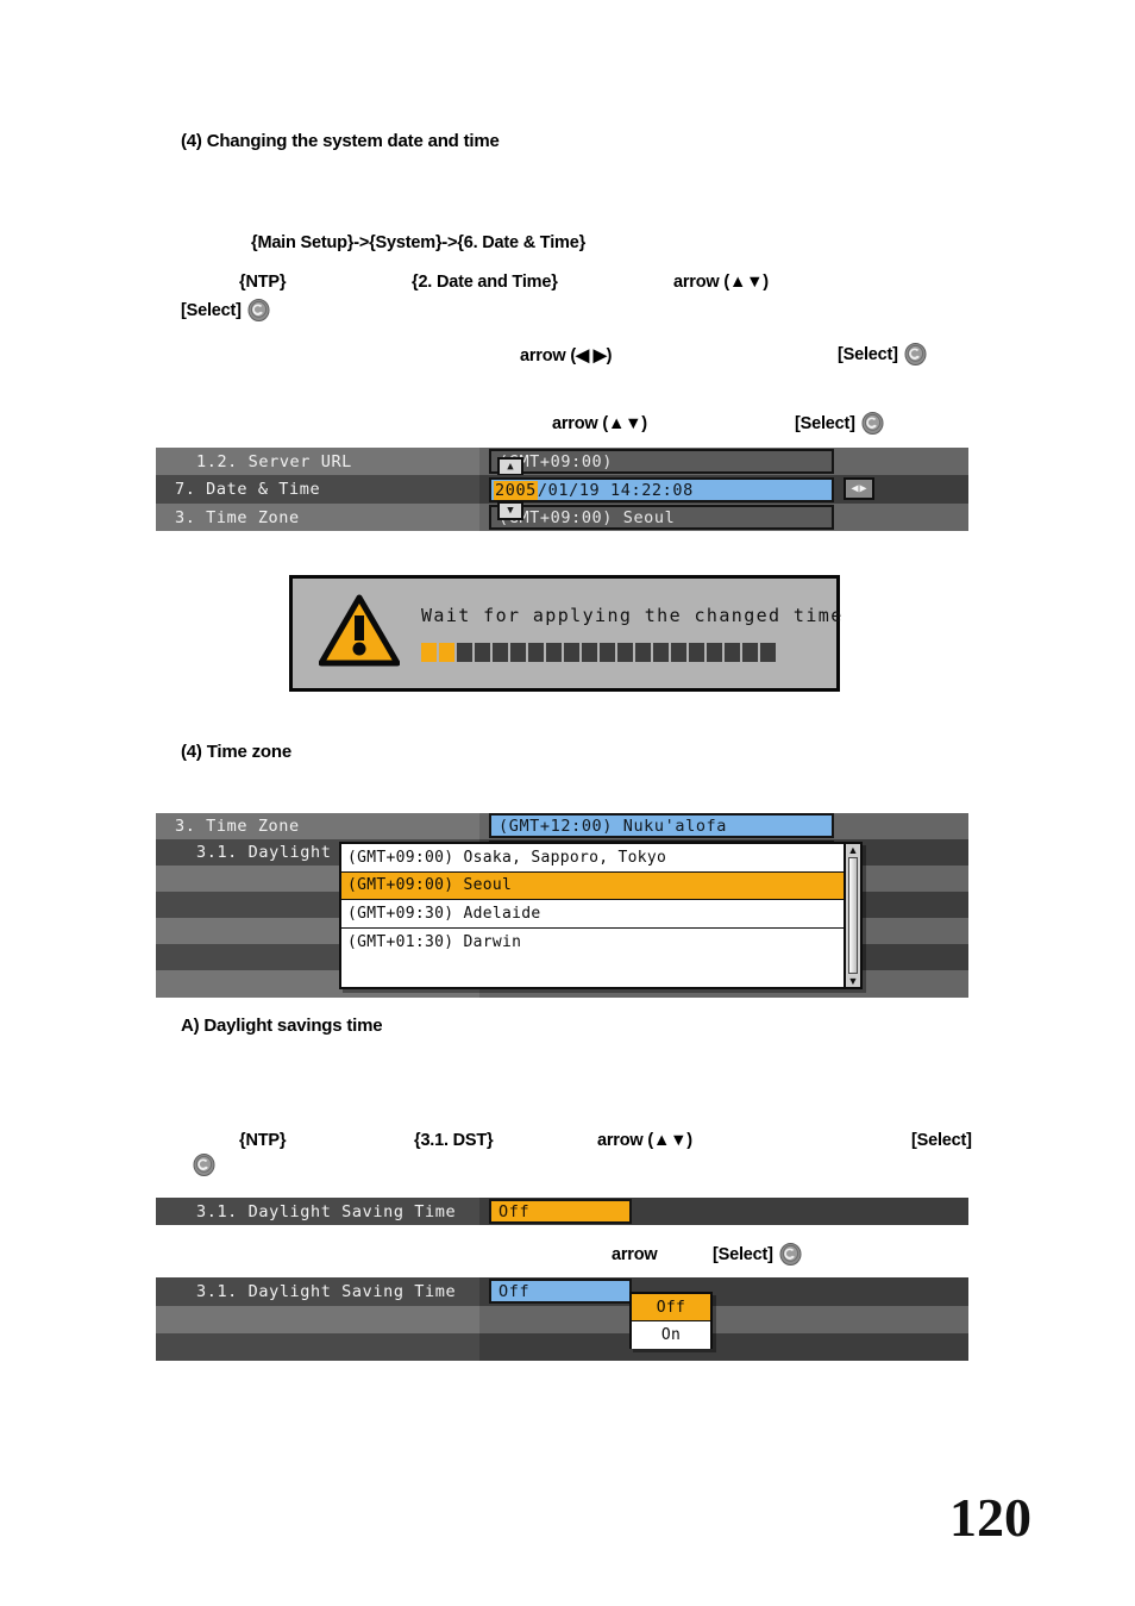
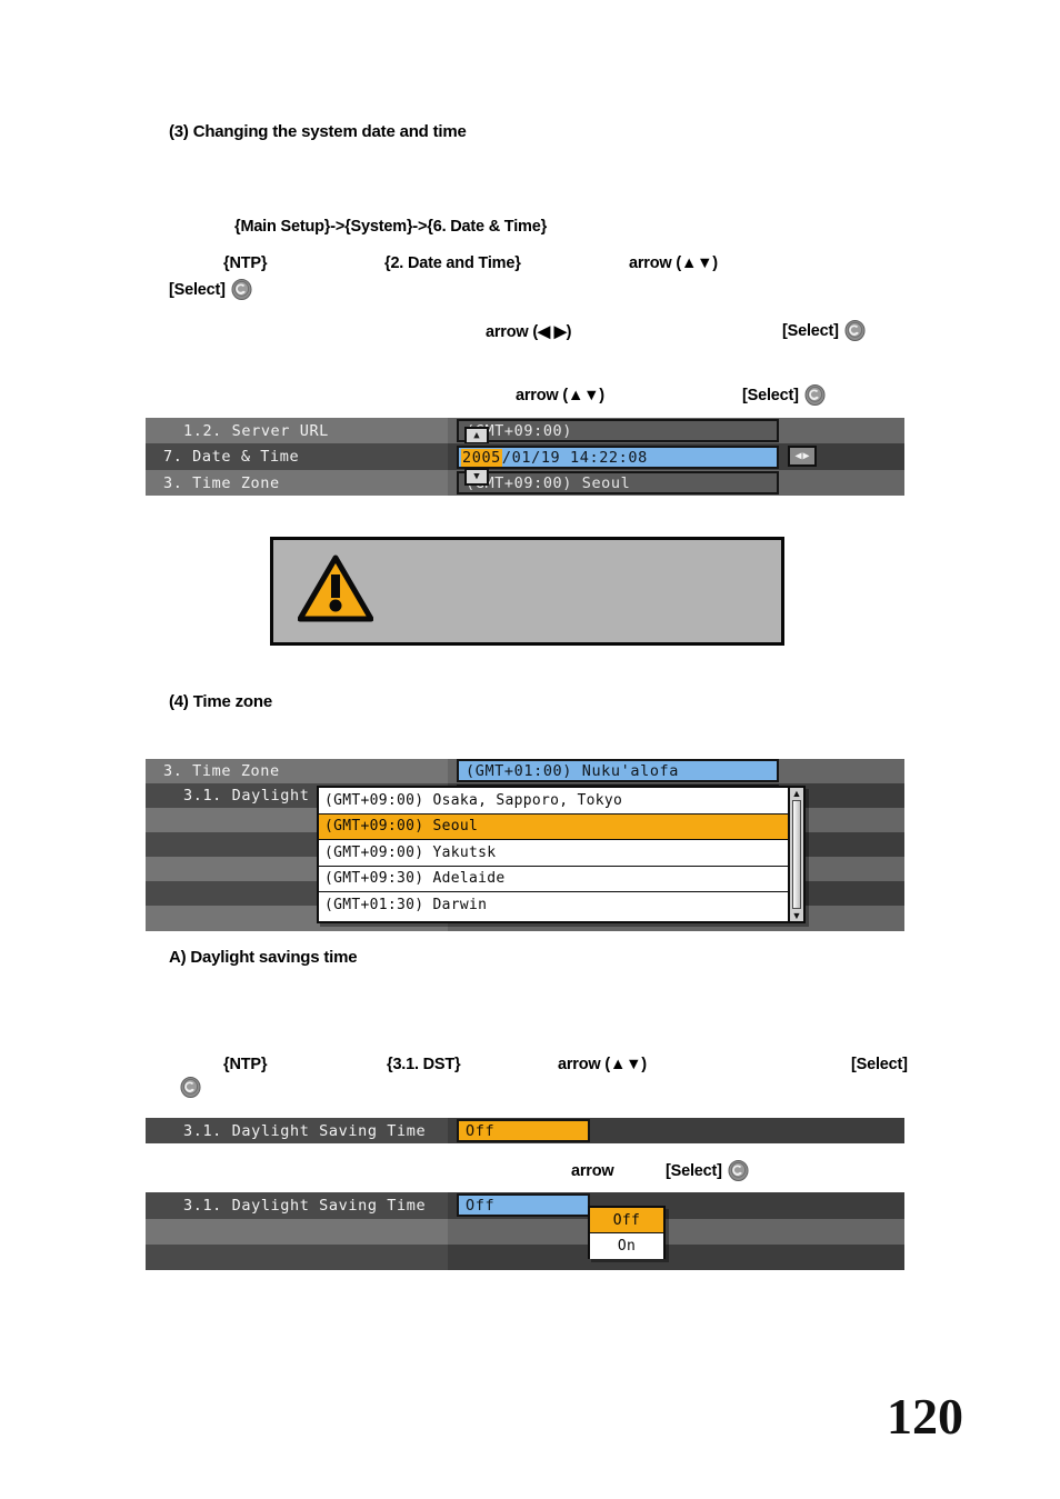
- (4) Changing the system date and time
+ (3) Changing the system date and time
  {Main Setup}->{System}->{6. Date & Time}
  {NTP}
  {2. Date and Time}
  arrow (▲▼)
  [Select]
  arrow (◀ ▶)
  [Select]
  arrow (▲▼)
  [Select]
  1.2. Server URL
  MT+09:00)
  ▲
  7. Date & Time
  2005/01/19 14:22:08
  ◀
  ▶
  3. Time Zone
  MT+09:00) Seoul
  ▼
- Wait for applying the changed time
  (4) Time zone
  3. Time Zone
- (GMT+12:00) Nuku'alofa
+ (GMT+01:00) Nuku'alofa
  (GMT+09:00) Osaka, Sapporo, Tokyo
  (GMT+09:00) Seoul
+ (GMT+09:00) Yakutsk
  (GMT+09:30) Adelaide
  (GMT+01:30) Darwin
  ▲
  ▼
  A) Daylight savings time
  {NTP}
  {3.1. DST}
  arrow (▲▼)
  [Select]
  3.1. Daylight Saving Time
  Off
  arrow
  [Select]
  3.1. Daylight Saving Time
  Off
  Off
  On
  120
